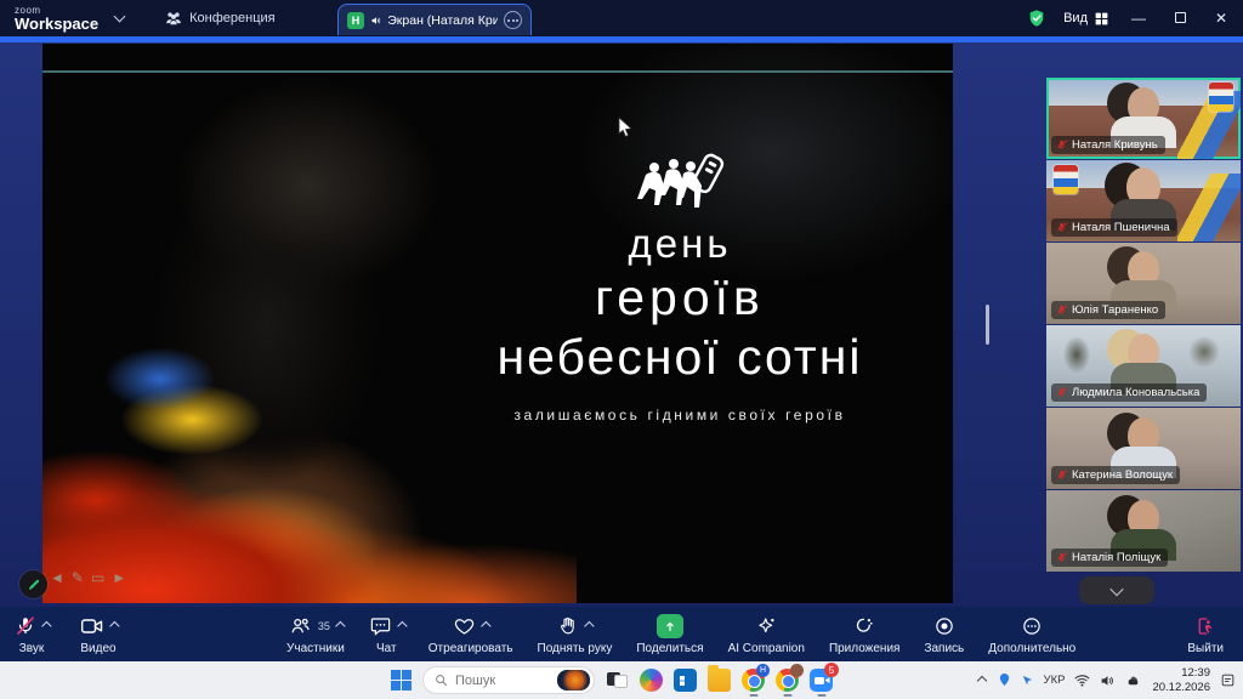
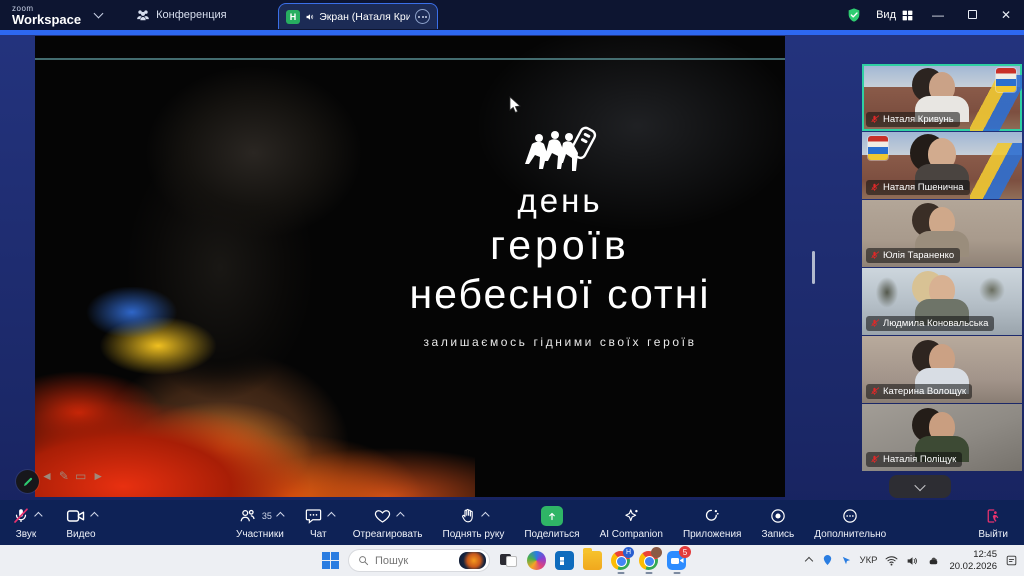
  zoom
  Workspace
  Конференция
  Н
  Экран (Наталя Кри
  Вид
  —
  ✕
  день
  героїв
  небесної сотні
  залишаємось гідними своїх героїв
  ◄
  ✎
  ▭
  ►
  Наталя Кривунь
  Наталя Пшенична
  Юлія Тараненко
  Людмила Коновальська
  Катерина Волощук
  Наталія Поліщук
  Звук
  Видео
  35
  Участники
  Чат
  Отреагировать
  Поднять руку
  Поделиться
  AI Companion
  Приложения
  Запись
  Дополнительно
  Выйти
  Пошук
  5
  УКР
- 12:39
+ 12:45
- 20.12.2026
+ 20.02.2026
